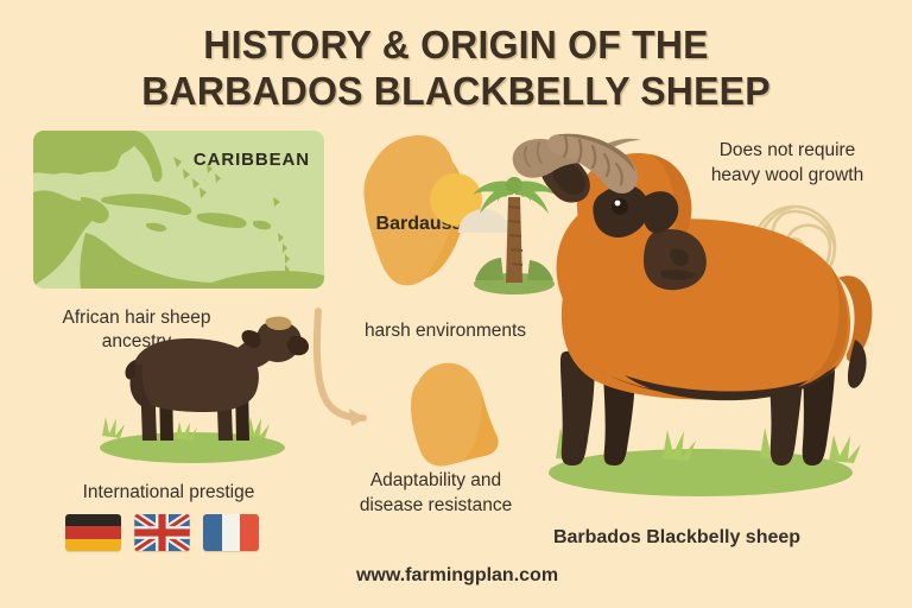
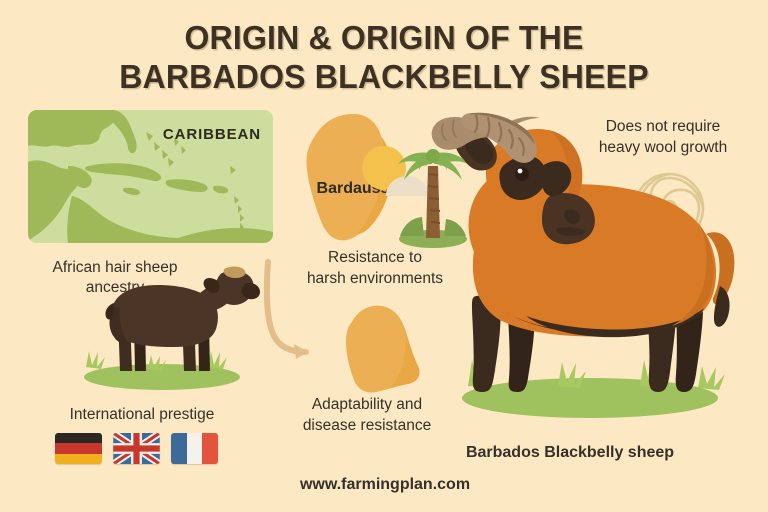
- HISTORY & ORIGIN OF THE
+ ORIGIN & ORIGIN OF THE
  BARBADOS BLACKBELLY SHEEP
  CARIBBEAN
  African hair sheep ancestr
  International prestige
  Bardau
+ Resistance to
  harsh environments
  Adaptability and
  disease resistance
  Does not require
  heavy wool growth
  Barbados Blackbelly sheep
  www.farmingplan.com
